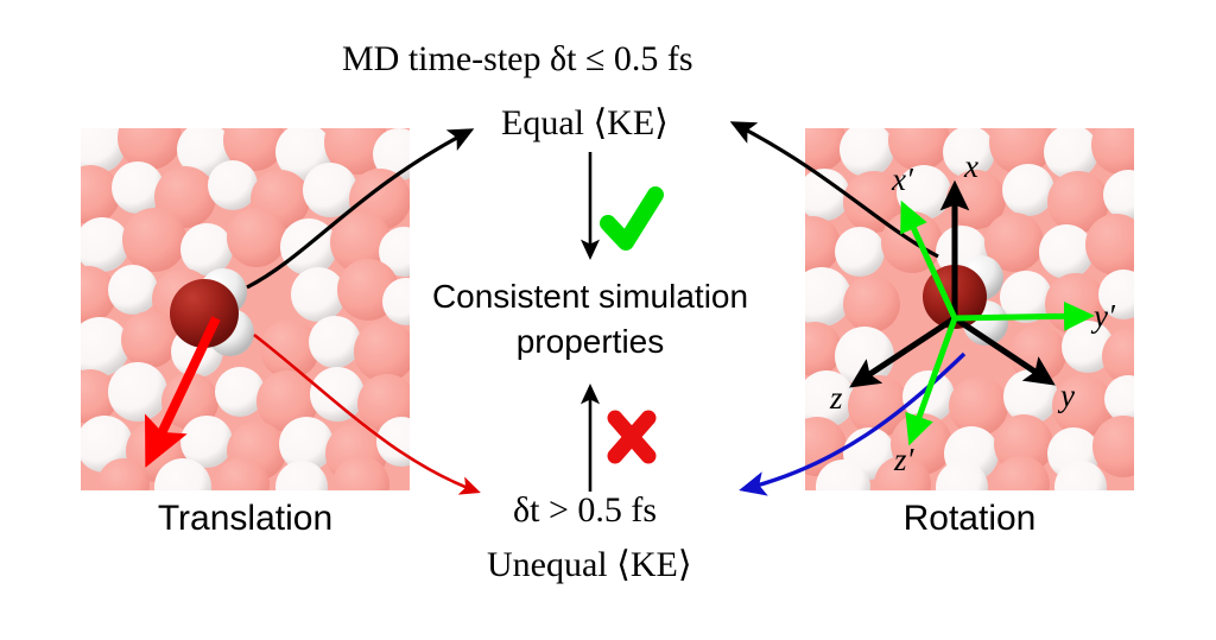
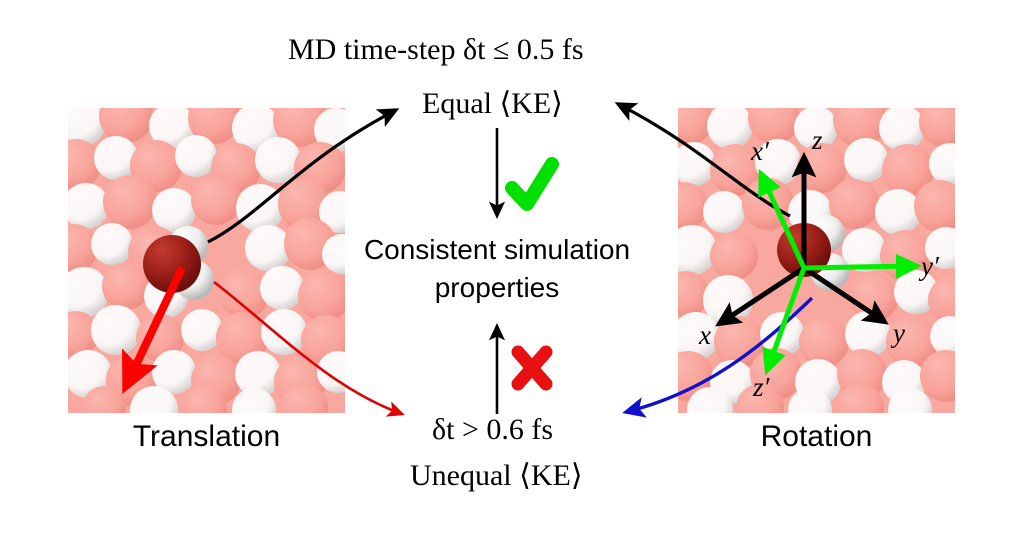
  Translation
  Rotation
  MD time-step δt ≤ 0.5 fs
  Equal ⟨KE⟩
  Consistent simulation
  properties
- δt > 0.5 fs
+ δt > 0.6 fs
  Unequal ⟨KE⟩
- x
+ z
  y
- z
+ x
  x′
  y′
  z′
